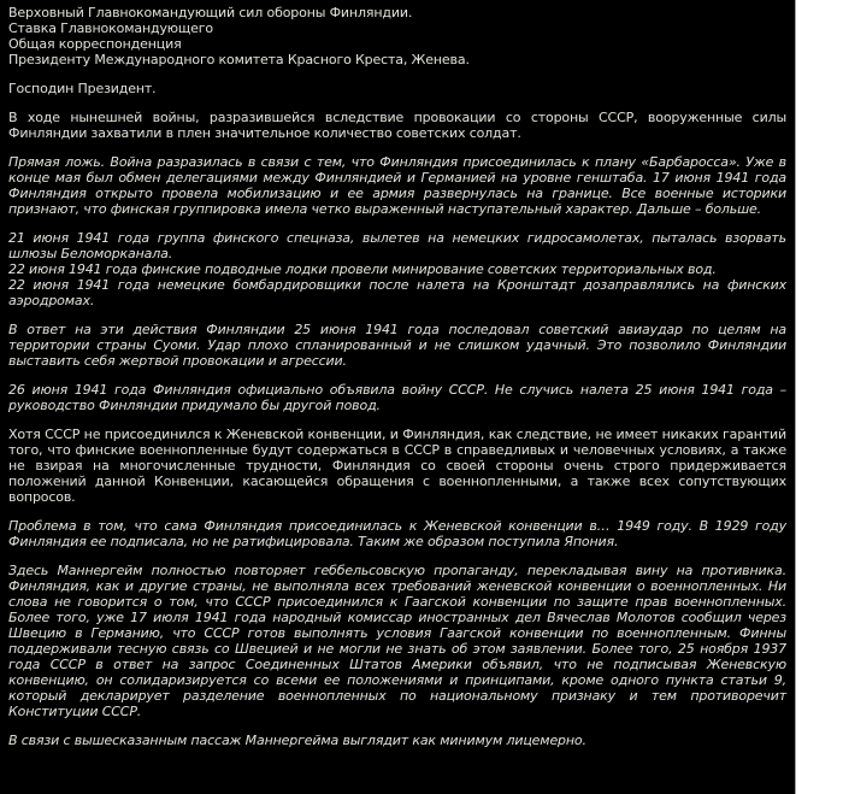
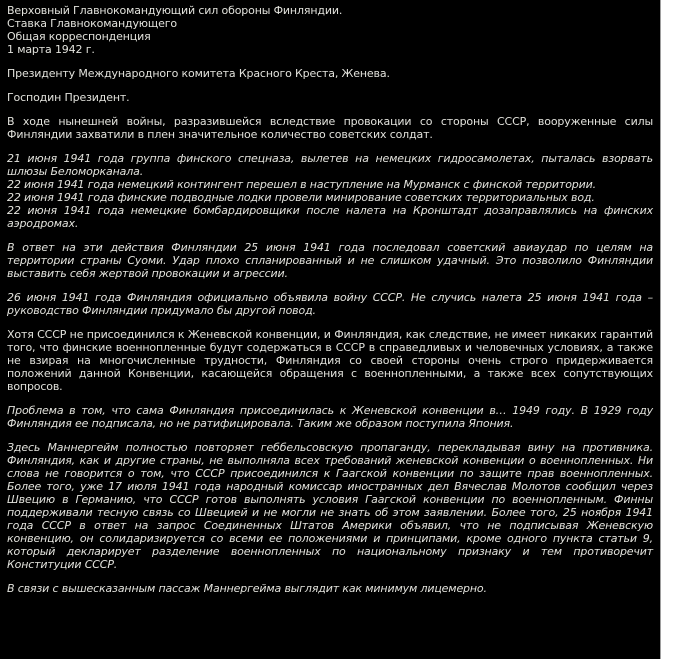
  Верховный Главнокомандующий сил обороны Финляндии.
  Ставка Главнокомандующего
  Общая корреспонденция
+ 1 марта 1942 г.
  Президенту Международного комитета Красного Креста, Женева.
  Господин Президент.
  В ходе нынешней войны, разразившейся вследствие провокации со стороны СССР, вооруженные силы Финляндии захватили в плен значительное количество советских солдат.
- Прямая ложь. Война разразилась в связи с тем, что Финляндия присоединилась к плану «Барбаросса». Уже в конце мая был обмен делегациями между Финляндией и Германией на уровне генштаба. 17 июня 1941 года Финляндия открыто провела мобилизацию и ее армия развернулась на границе. Все военные историки признают, что финская группировка имела четко выраженный наступательный характер. Дальше – больше.
  21 июня 1941 года группа финского спецназа, вылетев на немецких гидросамолетах, пыталась взорвать шлюзы Беломорканала.
+ 22 июня 1941 года немецкий контингент перешел в наступление на Мурманск с финской территории.
  22 июня 1941 года финские подводные лодки провели минирование советских территориальных вод.
  22 июня 1941 года немецкие бомбардировщики после налета на Кронштадт дозаправлялись на финских аэродромах.
  В ответ на эти действия Финляндии 25 июня 1941 года последовал советский авиаудар по целям на территории страны Суоми. Удар плохо спланированный и не слишком удачный. Это позволило Финляндии выставить себя жертвой провокации и агрессии.
  26 июня 1941 года Финляндия официально объявила войну СССР. Не случись налета 25 июня 1941 года – руководство Финляндии придумало бы другой повод.
  Хотя СССР не присоединился к Женевской конвенции, и Финляндия, как следствие, не имеет никаких гарантий того, что финские военнопленные будут содержаться в СССР в справедливых и человечных условиях, а также не взирая на многочисленные трудности, Финляндия со своей стороны очень строго придерживается положений данной Конвенции, касающейся обращения с военнопленными, а также всех сопутствующих вопросов.
  Проблема в том, что сама Финляндия присоединилась к Женевской конвенции в… 1949 году. В 1929 году Финляндия ее подписала, но не ратифицировала. Таким же образом поступила Япония.
- Здесь Маннергейм полностью повторяет геббельсовскую пропаганду, перекладывая вину на противника. Финляндия, как и другие страны, не выполняла всех требований женевской конвенции о военнопленных. Ни слова не говорится о том, что СССР присоединился к Гаагской конвенции по защите прав военнопленных. Более того, уже 17 июля 1941 года народный комиссар иностранных дел Вячеслав Молотов сообщил через Швецию в Германию, что СССР готов выполнять условия Гаагской конвенции по военнопленным. Финны поддерживали тесную связь со Швецией и не могли не знать об этом заявлении. Более того, 25 ноября 1937 года СССР в ответ на запрос Соединенных Штатов Америки объявил, что не подписывая Женевскую конвенцию, он солидаризируется со всеми ее положениями и принципами, кроме одного пункта статьи 9, который декларирует разделение военнопленных по национальному признаку и тем противоречит Конституции СССР.
+ Здесь Маннергейм полностью повторяет геббельсовскую пропаганду, перекладывая вину на противника. Финляндия, как и другие страны, не выполняла всех требований женевской конвенции о военнопленных. Ни слова не говорится о том, что СССР присоединился к Гаагской конвенции по защите прав военнопленных. Более того, уже 17 июля 1941 года народный комиссар иностранных дел Вячеслав Молотов сообщил через Швецию в Германию, что СССР готов выполнять условия Гаагской конвенции по военнопленным. Финны поддерживали тесную связь со Швецией и не могли не знать об этом заявлении. Более того, 25 ноября 1941 года СССР в ответ на запрос Соединенных Штатов Америки объявил, что не подписывая Женевскую конвенцию, он солидаризируется со всеми ее положениями и принципами, кроме одного пункта статьи 9, который декларирует разделение военнопленных по национальному признаку и тем противоречит Конституции СССР.
  В связи с вышесказанным пассаж Маннергейма выглядит как минимум лицемерно.
